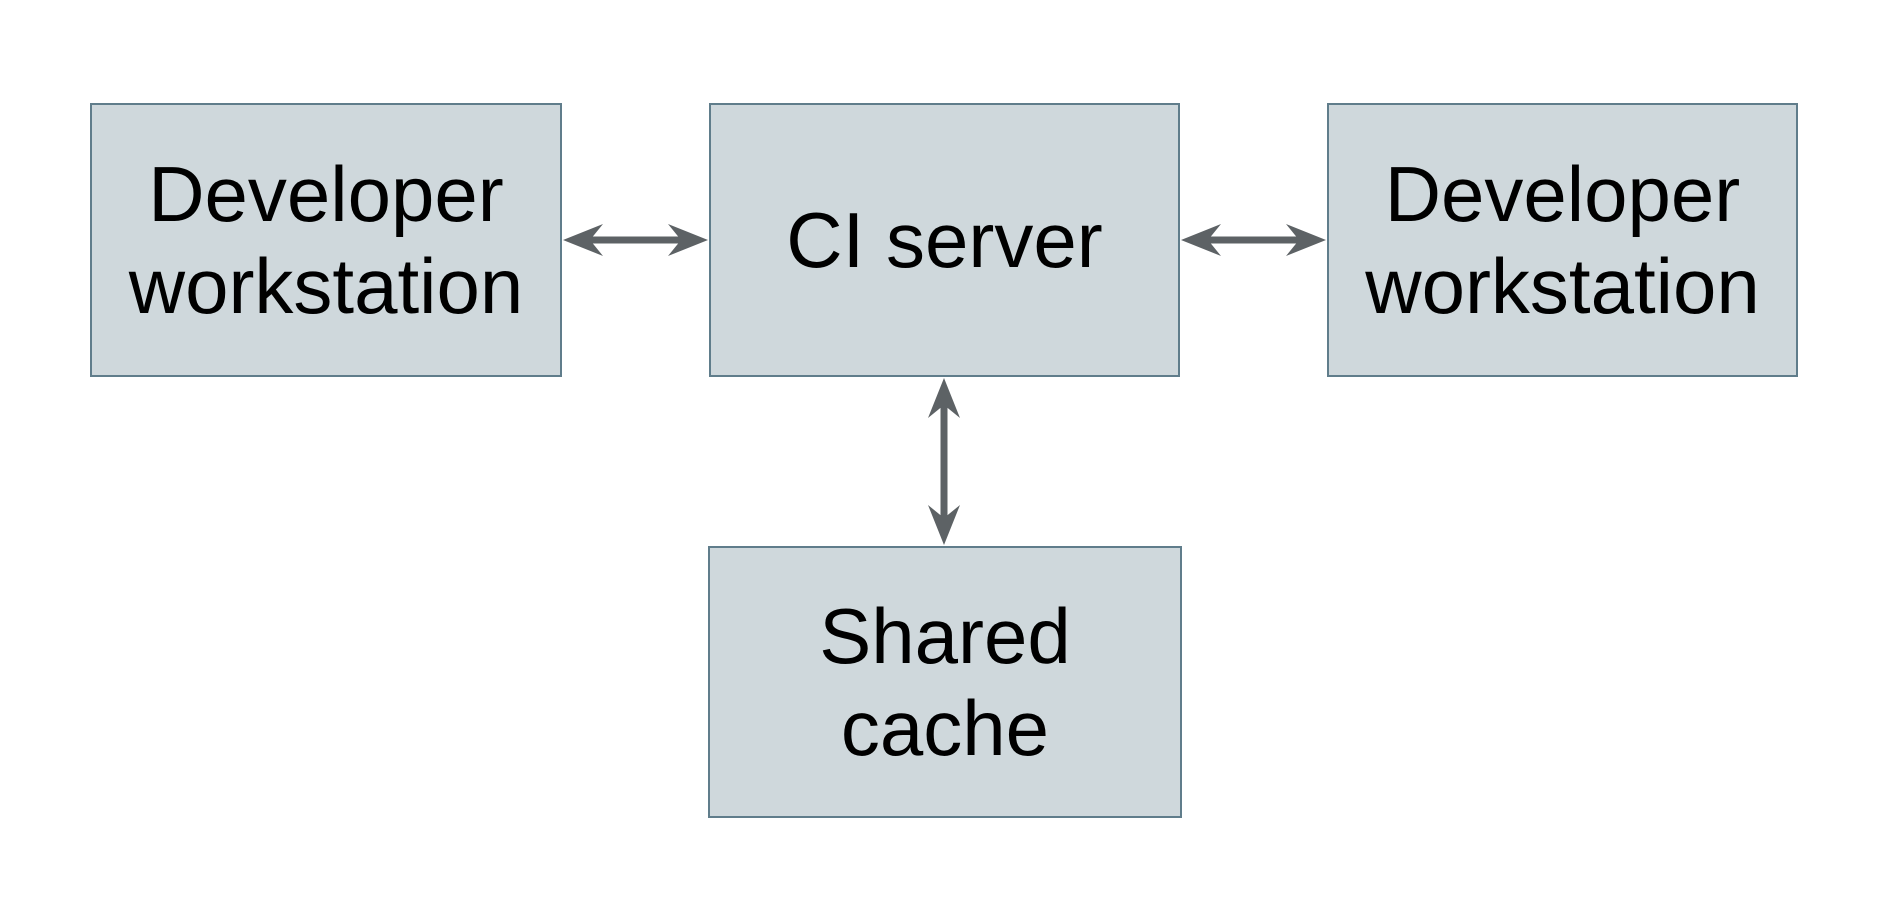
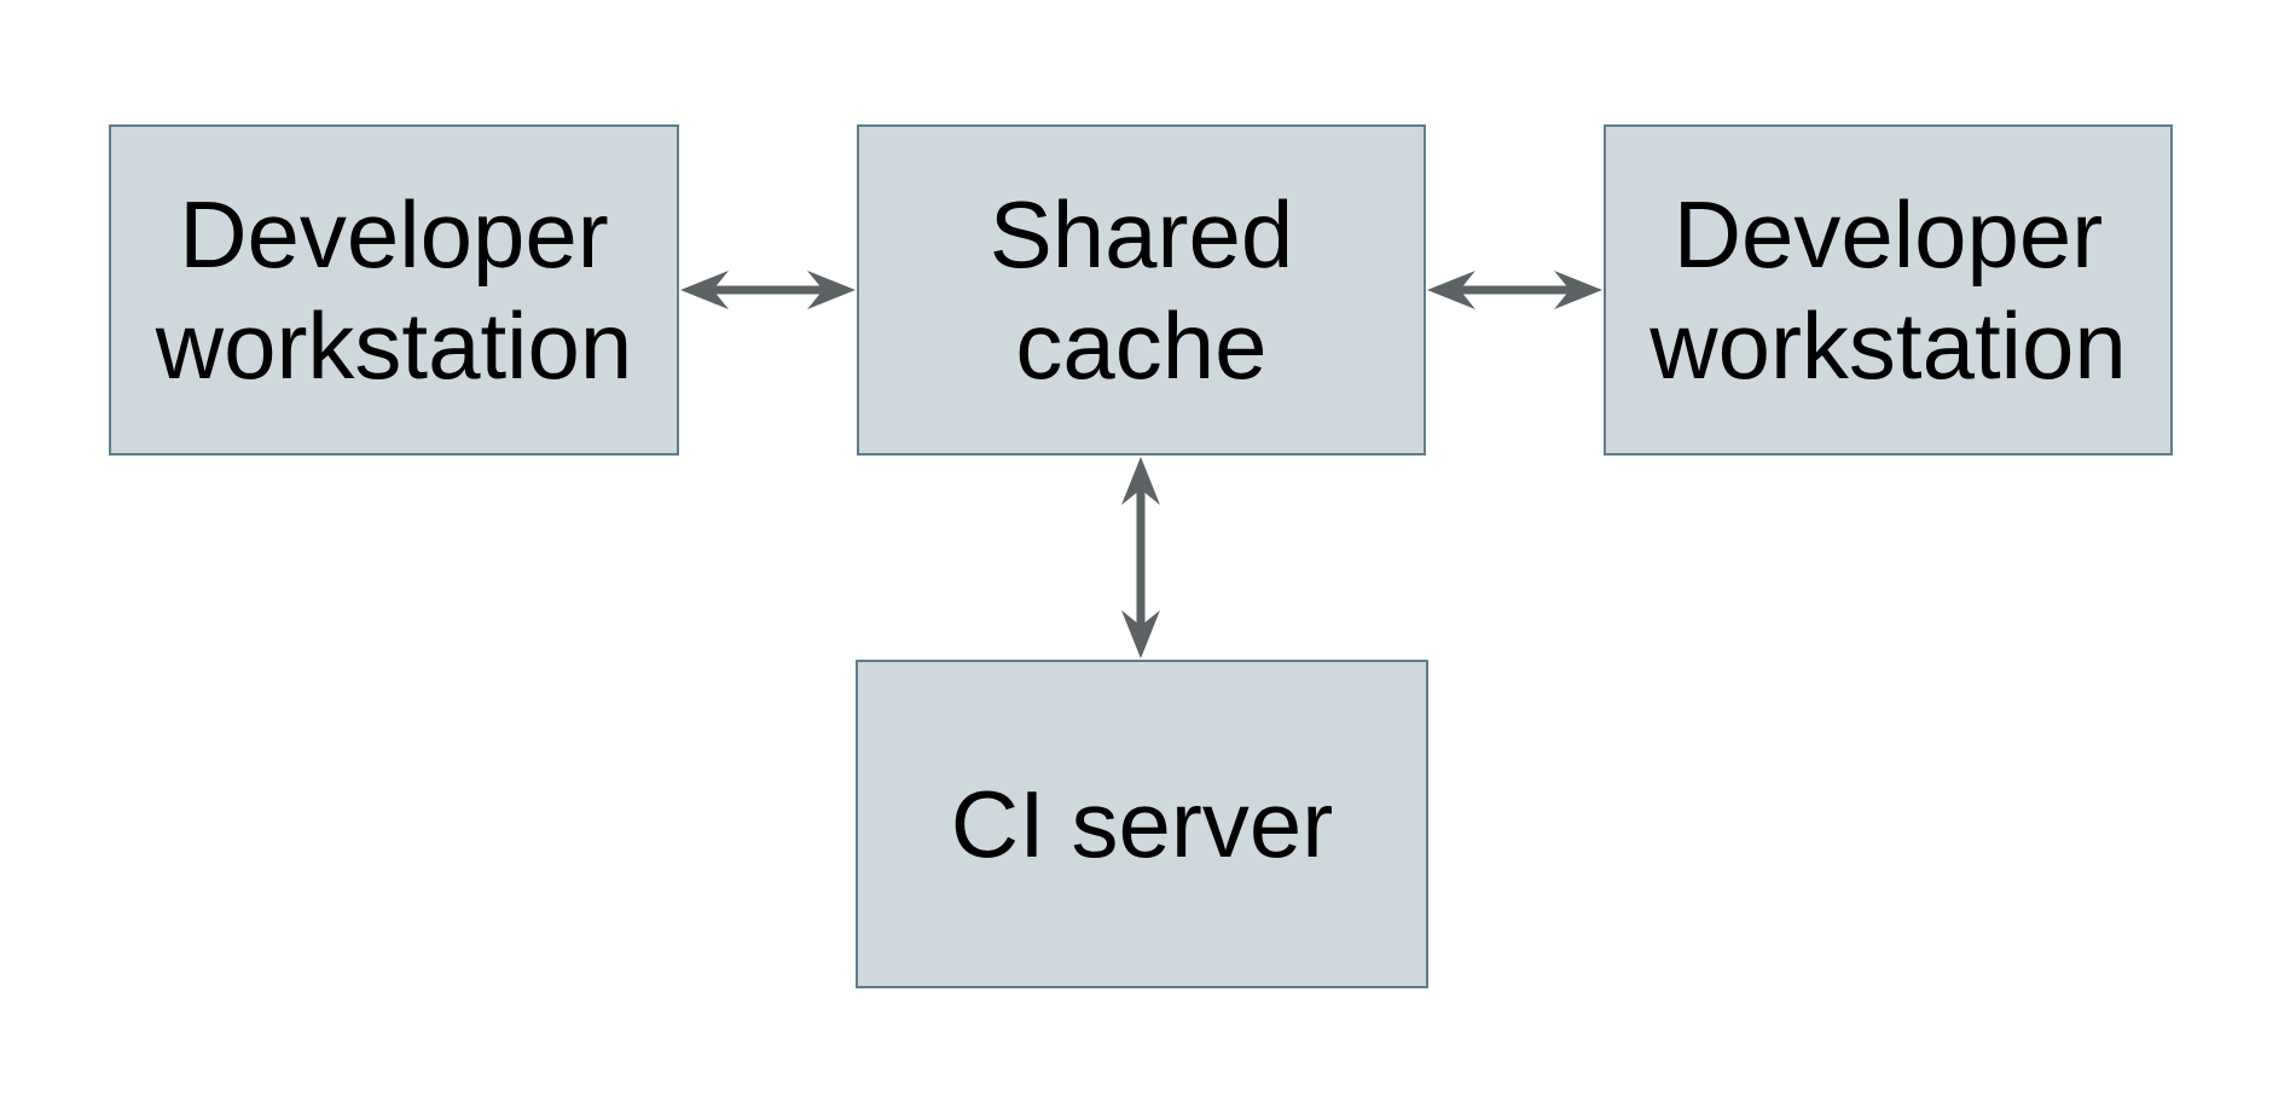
  Developer workstation
- CI server
+ Shared cache
  Developer workstation
- Shared cache
+ CI server
